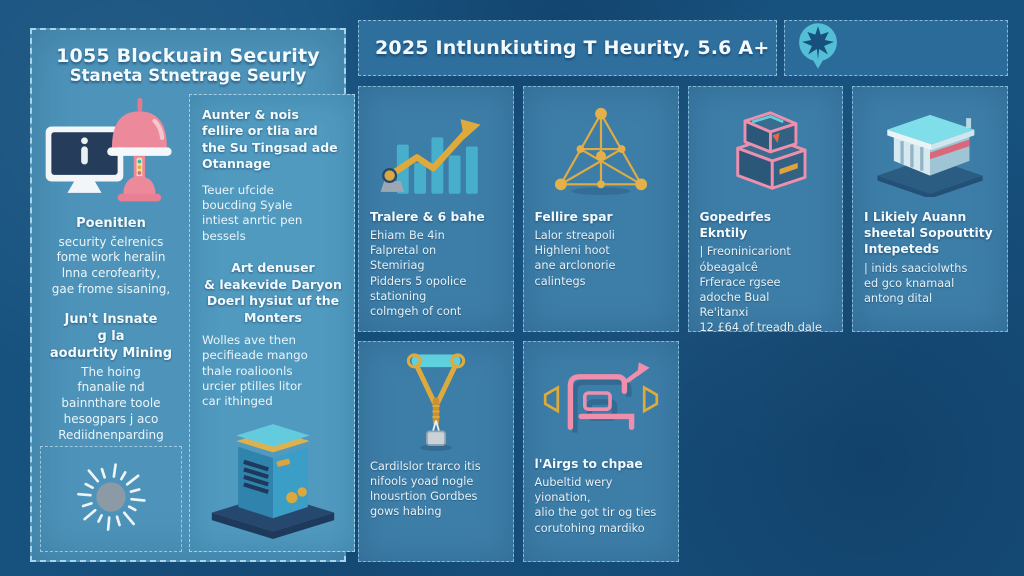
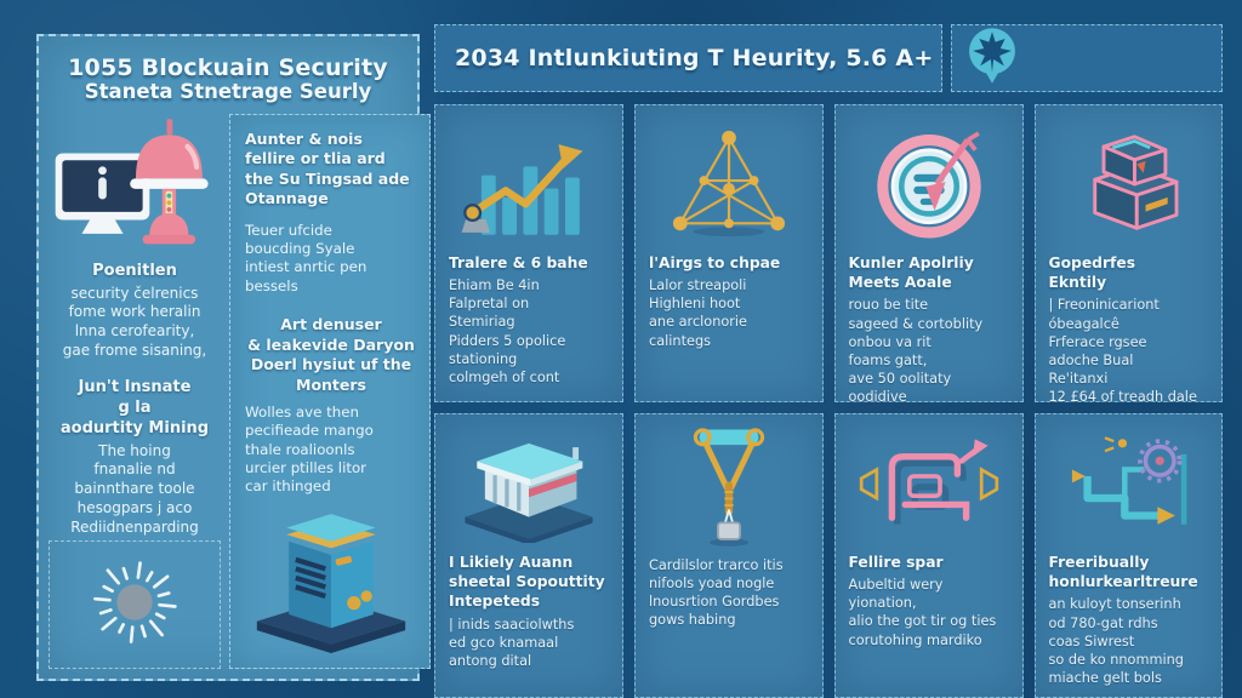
  1055 Blockuain Security
  Staneta Stnetrage Seurly
  Poenitlen
  security čelrenics
  fome work heralin
  lnna cerofearity,
  gae frome sisaning,
  Jun't Insnate
  g la
  aodurtity Mining
  The hoing
  fnanalie nd
  bainnthare toole
  hesogpars j aco
  Rediidnenparding
  Aunter & nois
  fellire or tlia ard
  the Su Tingsad ade
  Otannage
  Teuer ufcide
  boucding Syale
  intiest anrtic pen
  bessels
  Art denuser
  & leakevide Daryon
  Doerl hysiut uf the
  Monters
  Wolles ave then
  pecifieade mango
  thale roalioonls
  urcier ptilles litor
  car ithinged
- 2025 Intlunkiuting T Heurity, 5.6 A+
+ 2034 Intlunkiuting T Heurity, 5.6 A+
  Tralere & 6 bahe
  Ehiam Be 4in
  Falpretal on
  Stemiriag
  Pidders 5 opolice
  stationing
  colmgeh of cont
- Fellire spar
+ l'Airgs to chpae
  Lalor streapoli
  Highleni hoot
  ane arclonorie
  calintegs
+ Kunler Apolrliy
+ Meets Aoale
+ rouo be tite
+ sageed & cortoblity
+ onbou va rit
+ foams gatt,
+ ave 50 oolitaty
+ oodidive
  Gopedrfes
  Ekntily
  | Freoninicariont
  óbeagalcê
  Frferace rgsee
  adoche Bual
  Re'itanxi
  12 £64 of treadh dale
  I Likiely Auann
  sheetal Sopouttity
  Intepeteds
  | inids saaciolwths
  ed gco knamaal
  antong dital
  Cardilslor trarco itis
  nifools yoad nogle
  lnousrtion Gordbes
  gows habing
- l'Airgs to chpae
+ Fellire spar
  Aubeltid wery
  yionation,
  alio the got tir og ties
  corutohing mardiko
+ Freeribually
+ honlurkearltreure
+ an kuloyt tonserinh
+ od 780-gat rdhs
+ coas Siwrest
+ so de ko nnomming
+ miache gelt bols
